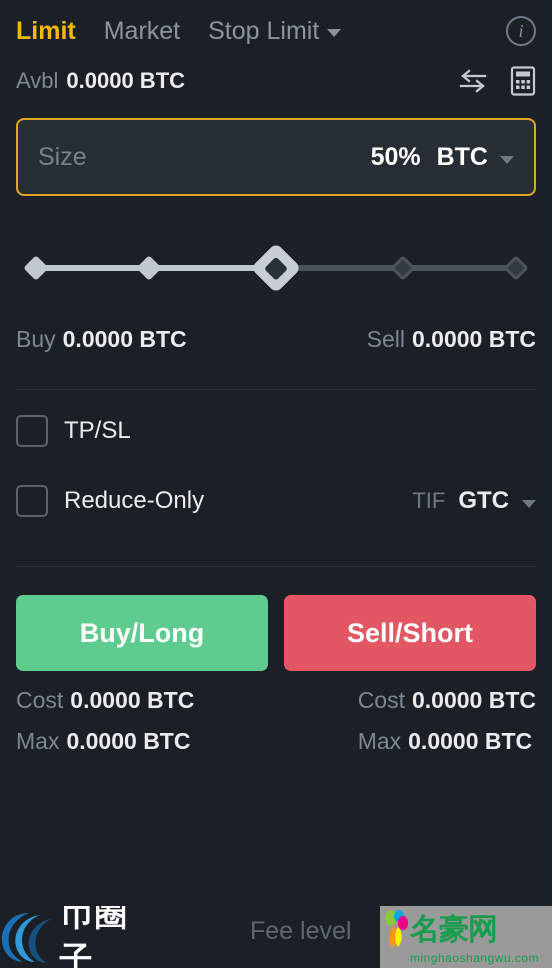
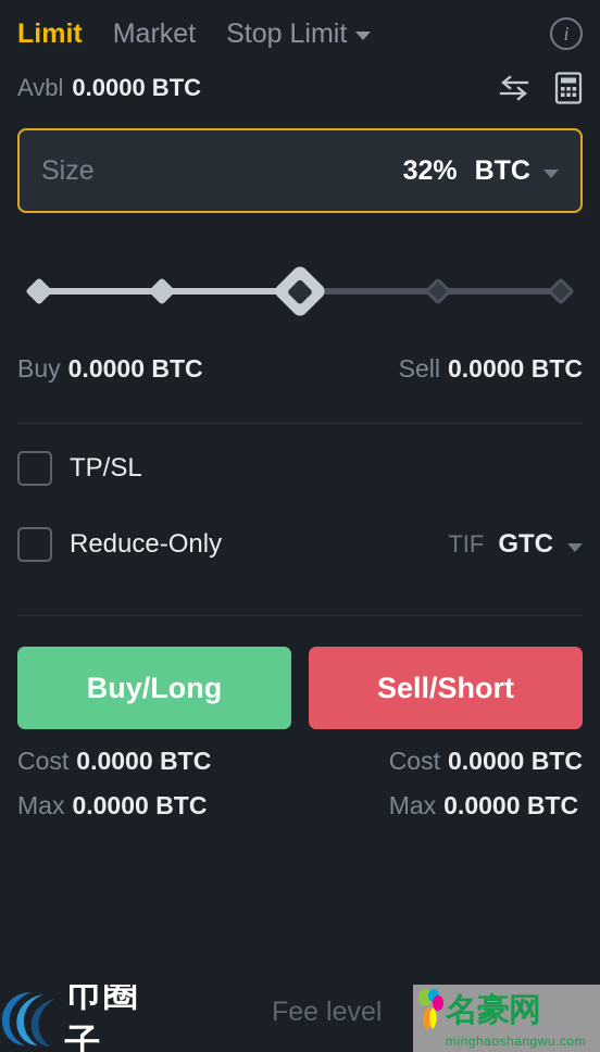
  Limit
  Market
  Stop Limit
  i
  Avbl
  0.0000 BTC
  Size
- 50%
+ 32%
  BTC
  Buy
  0.0000 BTC
  Sell
  0.0000 BTC
  TP/SL
  Reduce-Only
  TIF
  GTC
  Buy/Long
  Sell/Short
  Cost
  0.0000 BTC
  Max
  0.0000 BTC
  Cost
  0.0000 BTC
  Max
  0.0000 BTC
  Fee level
  币圈子
  名豪网
  minghaoshangwu.com
